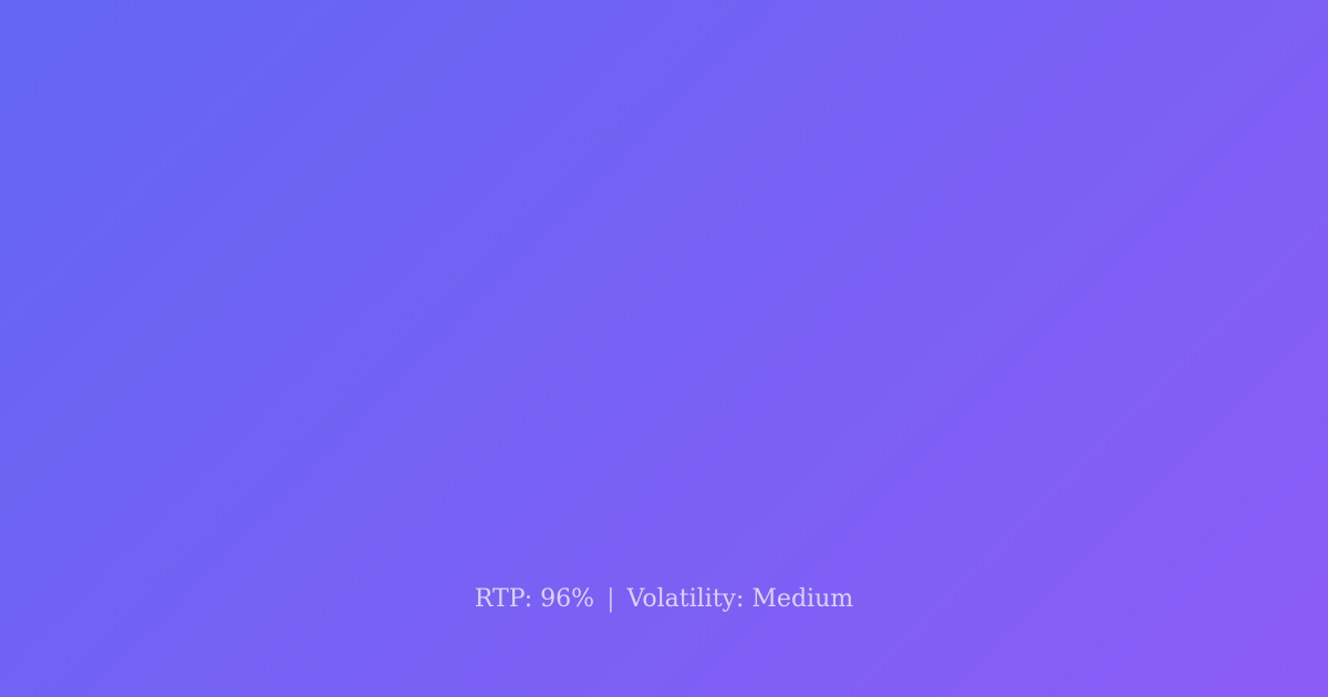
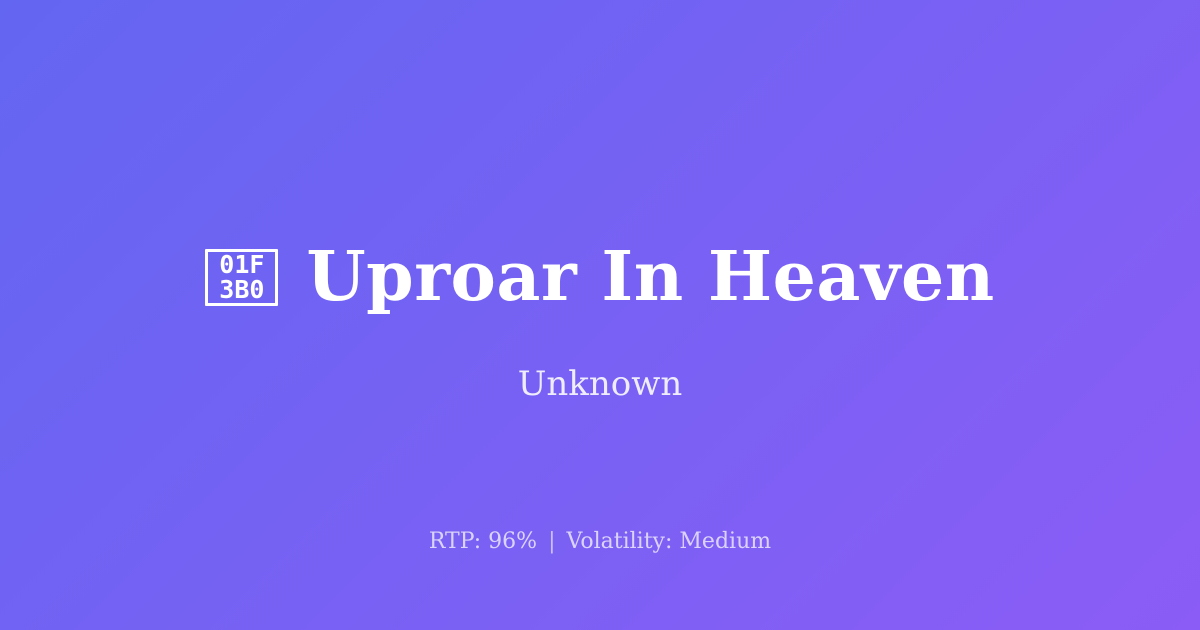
+ 01F
+ 3B0
+ Uproar In Heaven
+ Unknown
  RTP: 96% | Volatility: Medium
